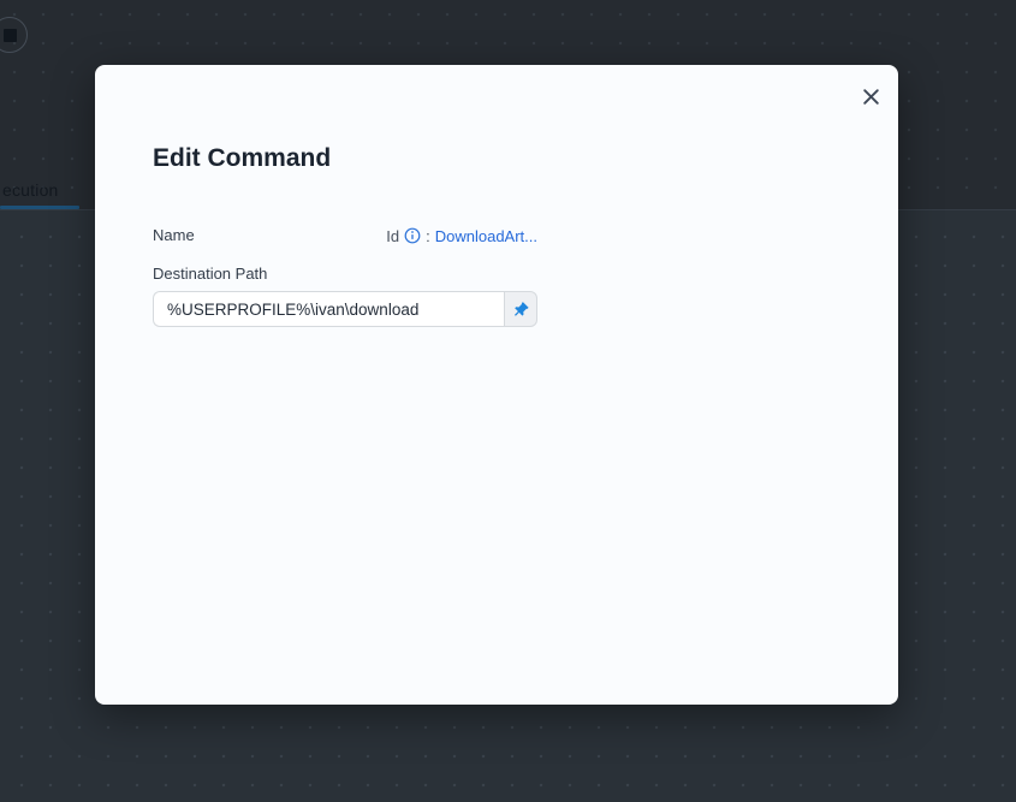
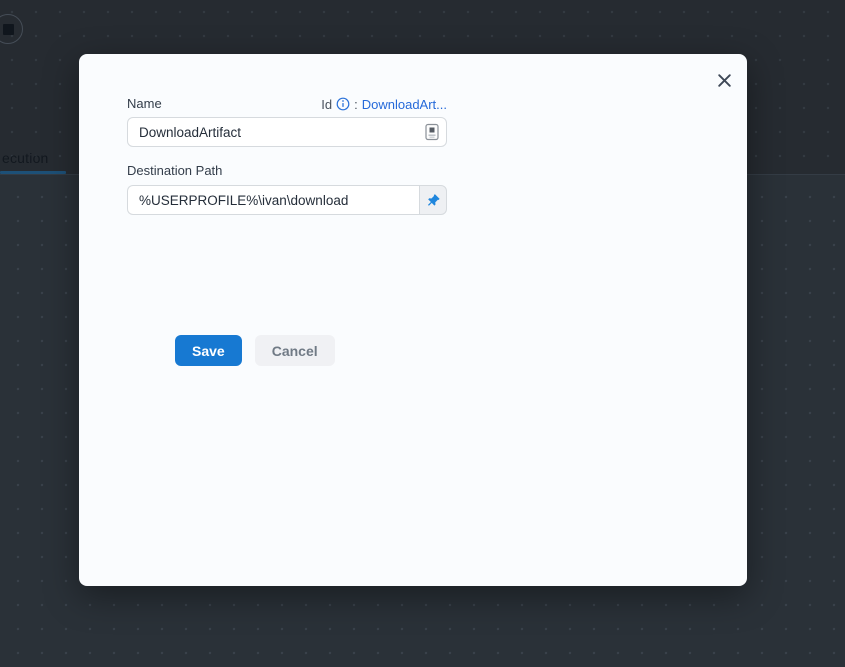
  ecution
- Edit Command
  Name
  Id
  :
  DownloadArt...
+ DownloadArtifact
  Destination Path
  %USERPROFILE%\ivan\download
+ Save
+ Cancel
